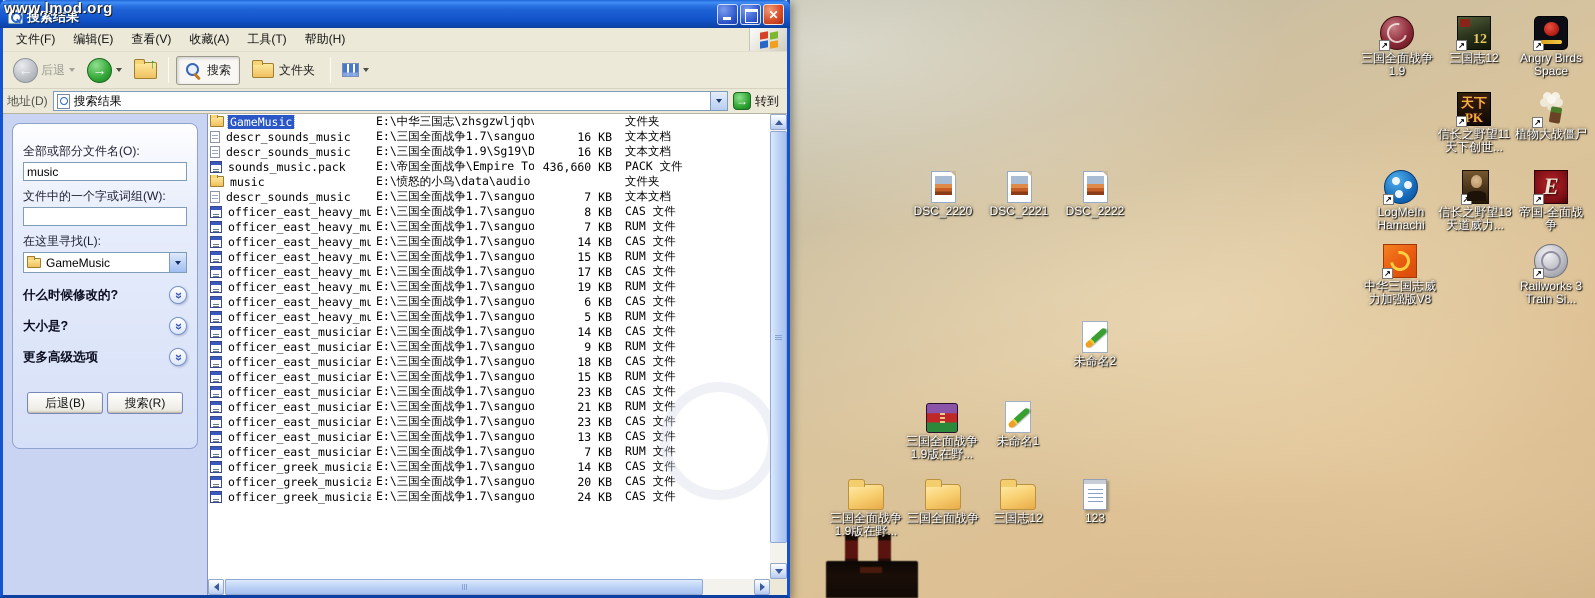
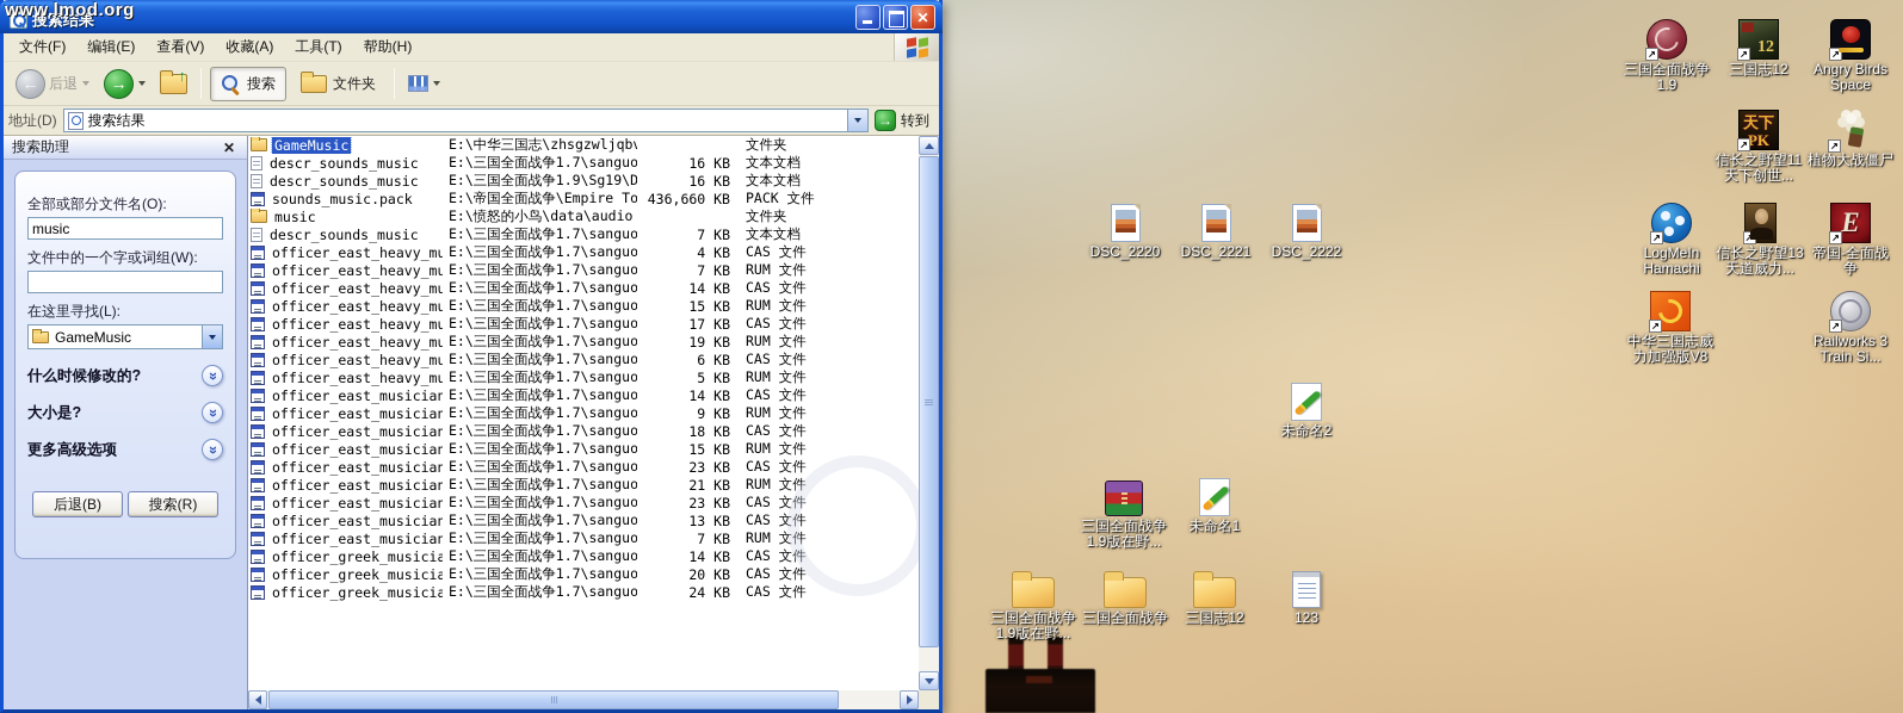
  三国全面战争
  1.9
  12
  三国志12
  Angry Birds
  Space
  天下PK
  信长之野望11
  天下创世...
  植物大战僵尸
  DSC_2220
  DSC_2221
  DSC_2222
  LogMeIn
  Hamachi
  信长之野望13
  天道威力...
  E
  帝国-全面战
  争
  中华三国志威
  力加强版V8
  Railworks 3
  Train Si...
  未命名2
  三国全面战争
  1.9版在野...
  未命名1
  三国全面战争
  1.9版在野...
  三国全面战争
  三国志12
  123
  搜索结果
  www.lmod.org
  文件(F)
  编辑(E)
  查看(V)
  收藏(A)
  工具(T)
  帮助(H)
  后退
  搜索
  文件夹
  地址(D)
  搜索结果
  转到
+ 搜索助理
+ ✕
  全部或部分文件名(O):
  music
  文件中的一个字或词组(W):
  在这里寻找(L):
  GameMusic
  什么时候修改的?
  大小是?
  更多高级选项
  后退(B)
  搜索(R)
  GameMusic
  E:\中华三国志\zhsgzwljqbv
  文件夹
  descr_sounds_music
  E:\三国全面战争1.7\sanguo
  16 KB
  文本文档
  descr_sounds_music
  E:\三国全面战争1.9\Sg19\D
  16 KB
  文本文档
  sounds_music.pack
  E:\帝国全面战争\Empire To
  436,660 KB
  PACK 文件
  music
  E:\愤怒的小鸟\data\audio
  文件夹
  descr_sounds_music
  E:\三国全面战争1.7\sanguo
  7 KB
  文本文档
  officer_east_heavy_mu
  E:\三国全面战争1.7\sanguo
- 8 KB
+ 4 KB
  CAS 文件
  officer_east_heavy_mu
  E:\三国全面战争1.7\sanguo
  7 KB
  RUM 文件
  officer_east_heavy_mu
  E:\三国全面战争1.7\sanguo
  14 KB
  CAS 文件
  officer_east_heavy_mu
  E:\三国全面战争1.7\sanguo
  15 KB
  RUM 文件
  officer_east_heavy_mu
  E:\三国全面战争1.7\sanguo
  17 KB
  CAS 文件
  officer_east_heavy_mu
  E:\三国全面战争1.7\sanguo
  19 KB
  RUM 文件
  officer_east_heavy_mu
  E:\三国全面战争1.7\sanguo
  6 KB
  CAS 文件
  officer_east_heavy_mu
  E:\三国全面战争1.7\sanguo
  5 KB
  RUM 文件
  officer_east_musician
  E:\三国全面战争1.7\sanguo
  14 KB
  CAS 文件
  officer_east_musician
  E:\三国全面战争1.7\sanguo
  9 KB
  RUM 文件
  officer_east_musician
  E:\三国全面战争1.7\sanguo
  18 KB
  CAS 文件
  officer_east_musician
  E:\三国全面战争1.7\sanguo
  15 KB
  RUM 文件
  officer_east_musician
  E:\三国全面战争1.7\sanguo
  23 KB
  CAS 文件
  officer_east_musician
  E:\三国全面战争1.7\sanguo
  21 KB
  RUM 文件
  officer_east_musician
  E:\三国全面战争1.7\sanguo
  23 KB
  CAS 文件
  officer_east_musician
  E:\三国全面战争1.7\sanguo
  13 KB
  CAS 文件
  officer_east_musician
  E:\三国全面战争1.7\sanguo
  7 KB
  RUM 文件
  officer_greek_musicia
  E:\三国全面战争1.7\sanguo
  14 KB
  CAS 文件
  officer_greek_musicia
  E:\三国全面战争1.7\sanguo
  20 KB
  CAS 文件
  officer_greek_musicia
  E:\三国全面战争1.7\sanguo
  24 KB
  CAS 文件
